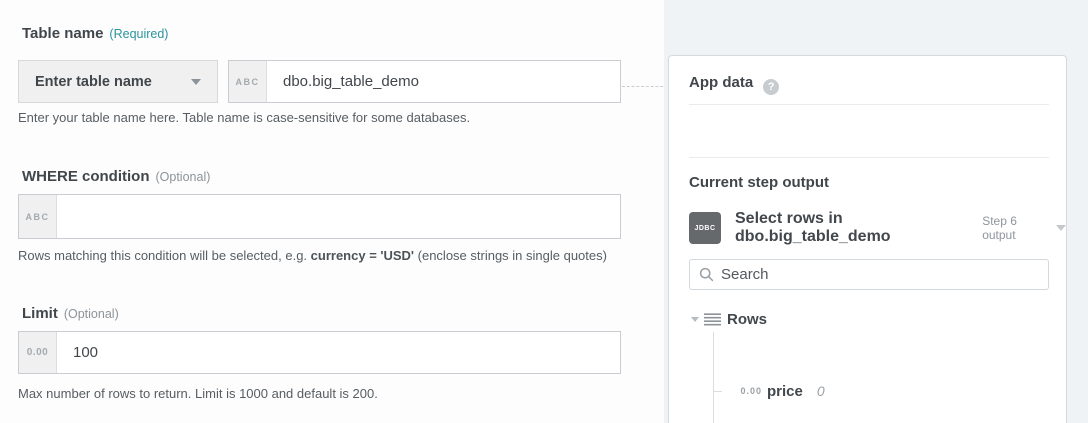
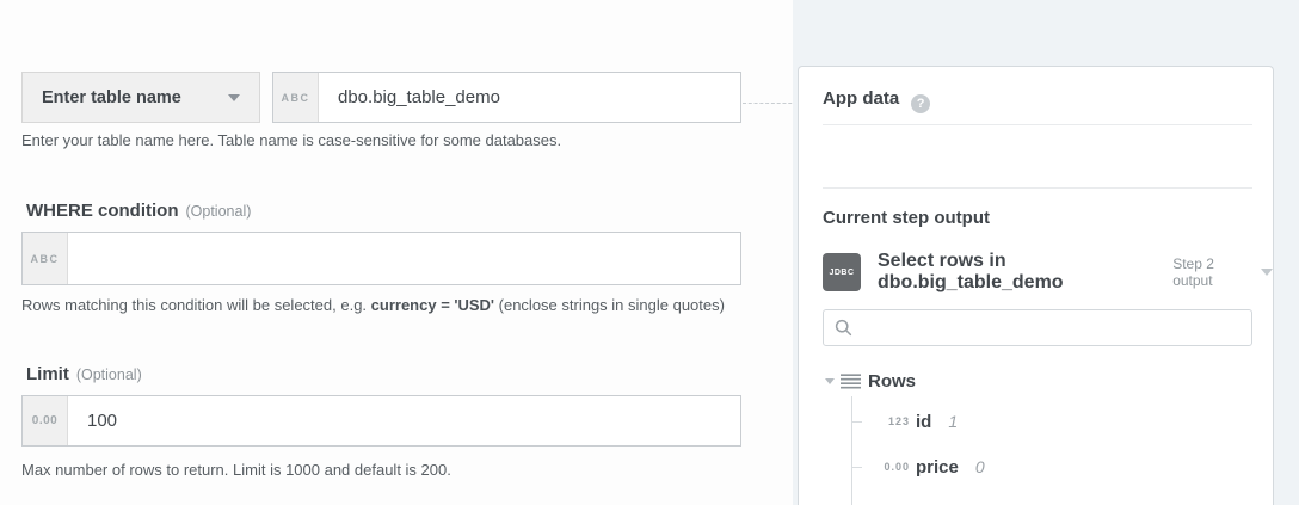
- Table name (Required)
  Enter table name
  ABC
  dbo.big_table_demo
  Enter your table name here. Table name is case-sensitive for some databases.
  WHERE condition (Optional)
  ABC
  Rows matching this condition will be selected, e.g. currency = 'USD' (enclose strings in single quotes)
  Limit (Optional)
  0.00
  100
  Max number of rows to return. Limit is 1000 and default is 200.
  App data ?
  Current step output
  Select rows in dbo.big_table_demo
- Step 6 output
+ Step 2 output
- Search
  Rows
+ 123
+ id
+ 1
  0.00
  price
  0
